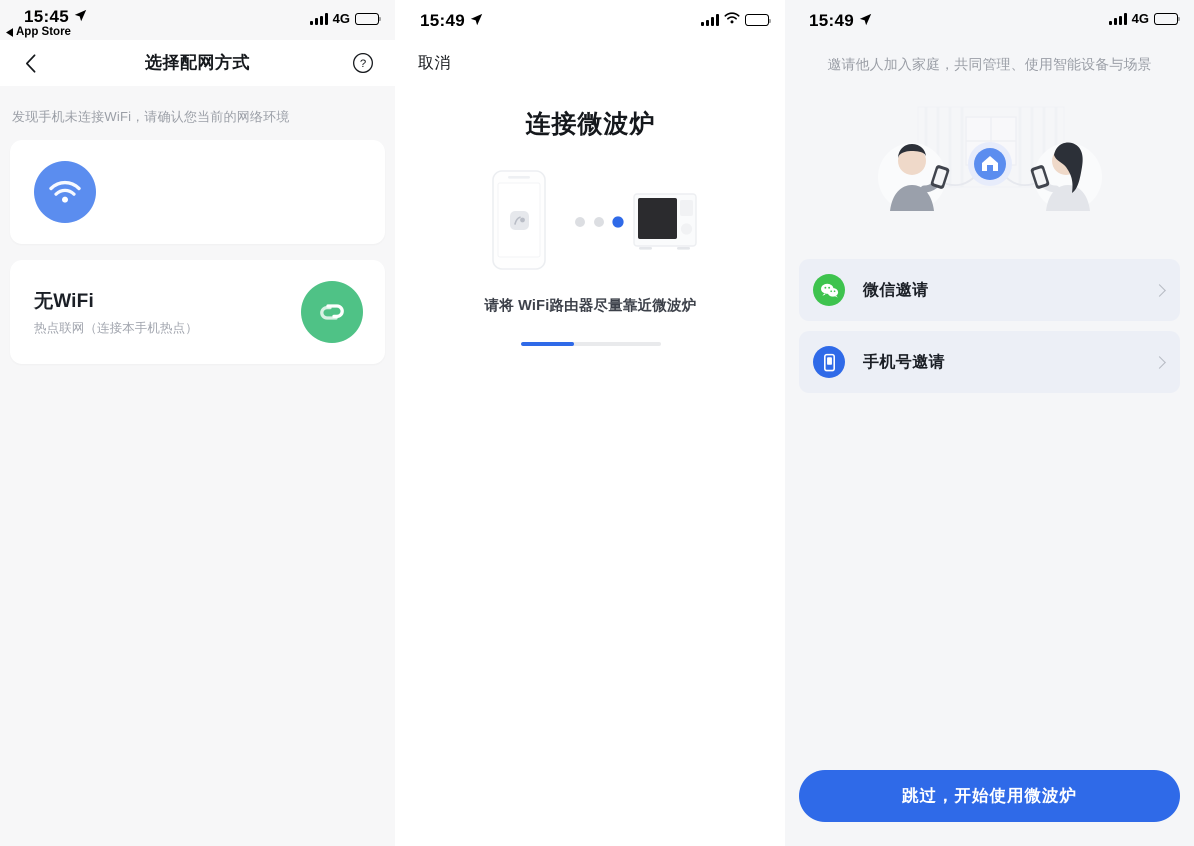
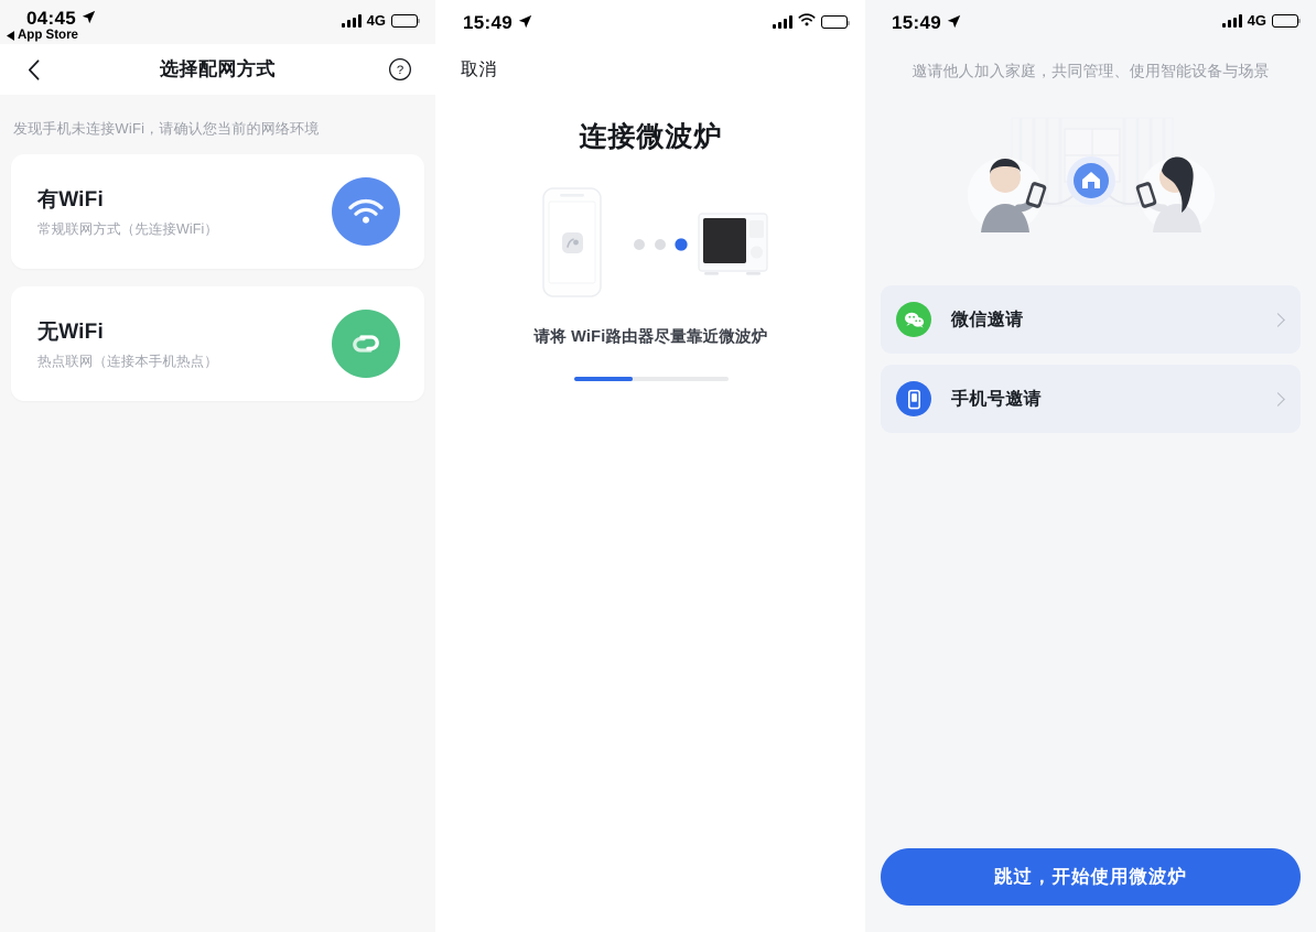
- 15:45
+ 04:45
  App Store
  4G
  选择配网方式
  ?
  发现手机未连接WiFi，请确认您当前的网络环境
+ 有WiFi
+ 常规联网方式（先连接WiFi）
  无WiFi
  热点联网（连接本手机热点）
  15:49
  取消
  连接微波炉
  请将 WiFi路由器尽量靠近微波炉
  15:49
  4G
  邀请他人加入家庭，共同管理、使用智能设备与场景
  微信邀请
  手机号邀请
  跳过，开始使用微波炉
